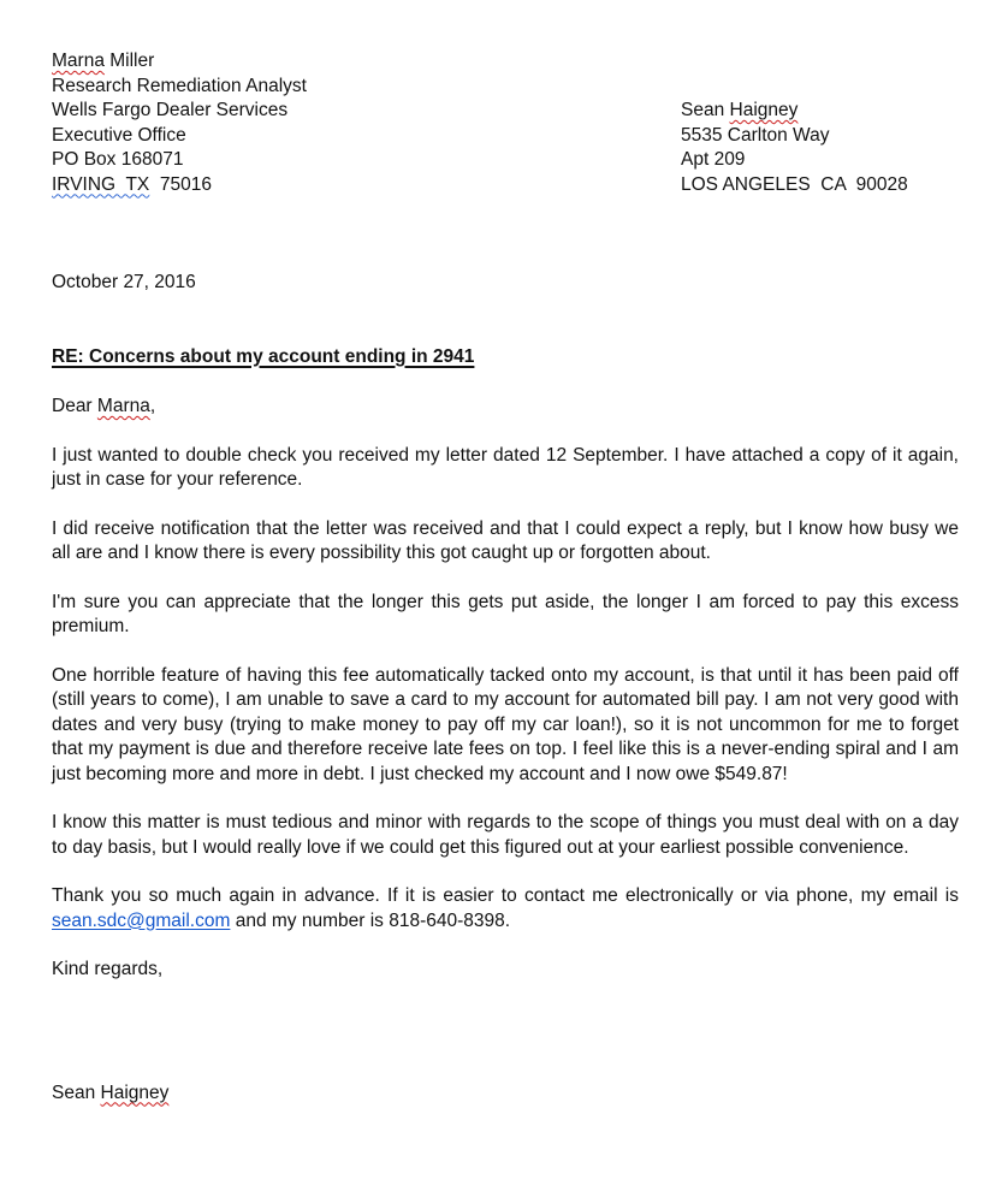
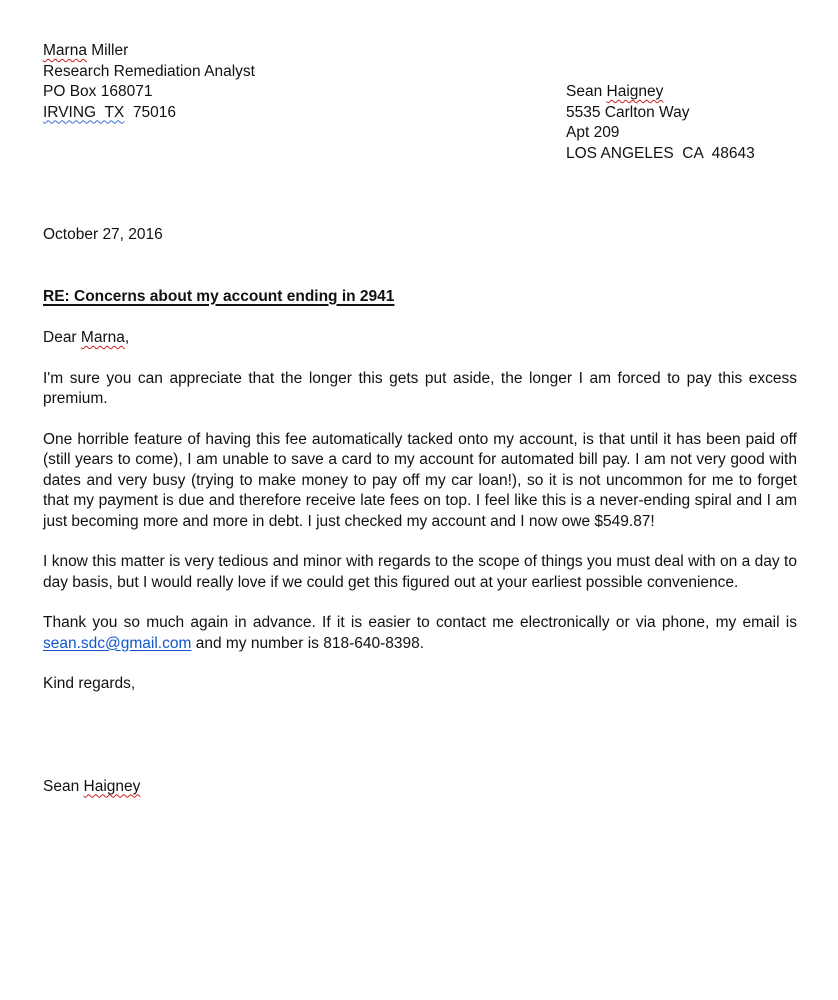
  Marna Miller
  Research Remediation Analyst
- Wells Fargo Dealer Services
- Executive Office
  PO Box 168071
  IRVING TX 75016
  Sean Haigney
  5535 Carlton Way
  Apt 209
- LOS ANGELES CA 90028
+ LOS ANGELES CA 48643
  October 27, 2016
  RE: Concerns about my account ending in 2941
  Dear Marna,
- I just wanted to double check you received my letter dated 12 September. I have attached a copy of it again, just in case for your reference.
- I did receive notification that the letter was received and that I could expect a reply, but I know how busy we all are and I know there is every possibility this got caught up or forgotten about.
  I'm sure you can appreciate that the longer this gets put aside, the longer I am forced to pay this excess premium.
  One horrible feature of having this fee automatically tacked onto my account, is that until it has been paid off (still years to come), I am unable to save a card to my account for automated bill pay. I am not very good with dates and very busy (trying to make money to pay off my car loan!), so it is not uncommon for me to forget that my payment is due and therefore receive late fees on top. I feel like this is a never-ending spiral and I am just becoming more and more in debt. I just checked my account and I now owe $549.87!
- I know this matter is must tedious and minor with regards to the scope of things you must deal with on a day to day basis, but I would really love if we could get this figured out at your earliest possible convenience.
+ I know this matter is very tedious and minor with regards to the scope of things you must deal with on a day to day basis, but I would really love if we could get this figured out at your earliest possible convenience.
  Thank you so much again in advance. If it is easier to contact me electronically or via phone, my email is sean.sdc@gmail.com and my number is 818-640-8398.
  Kind regards,
  Sean Haigney
